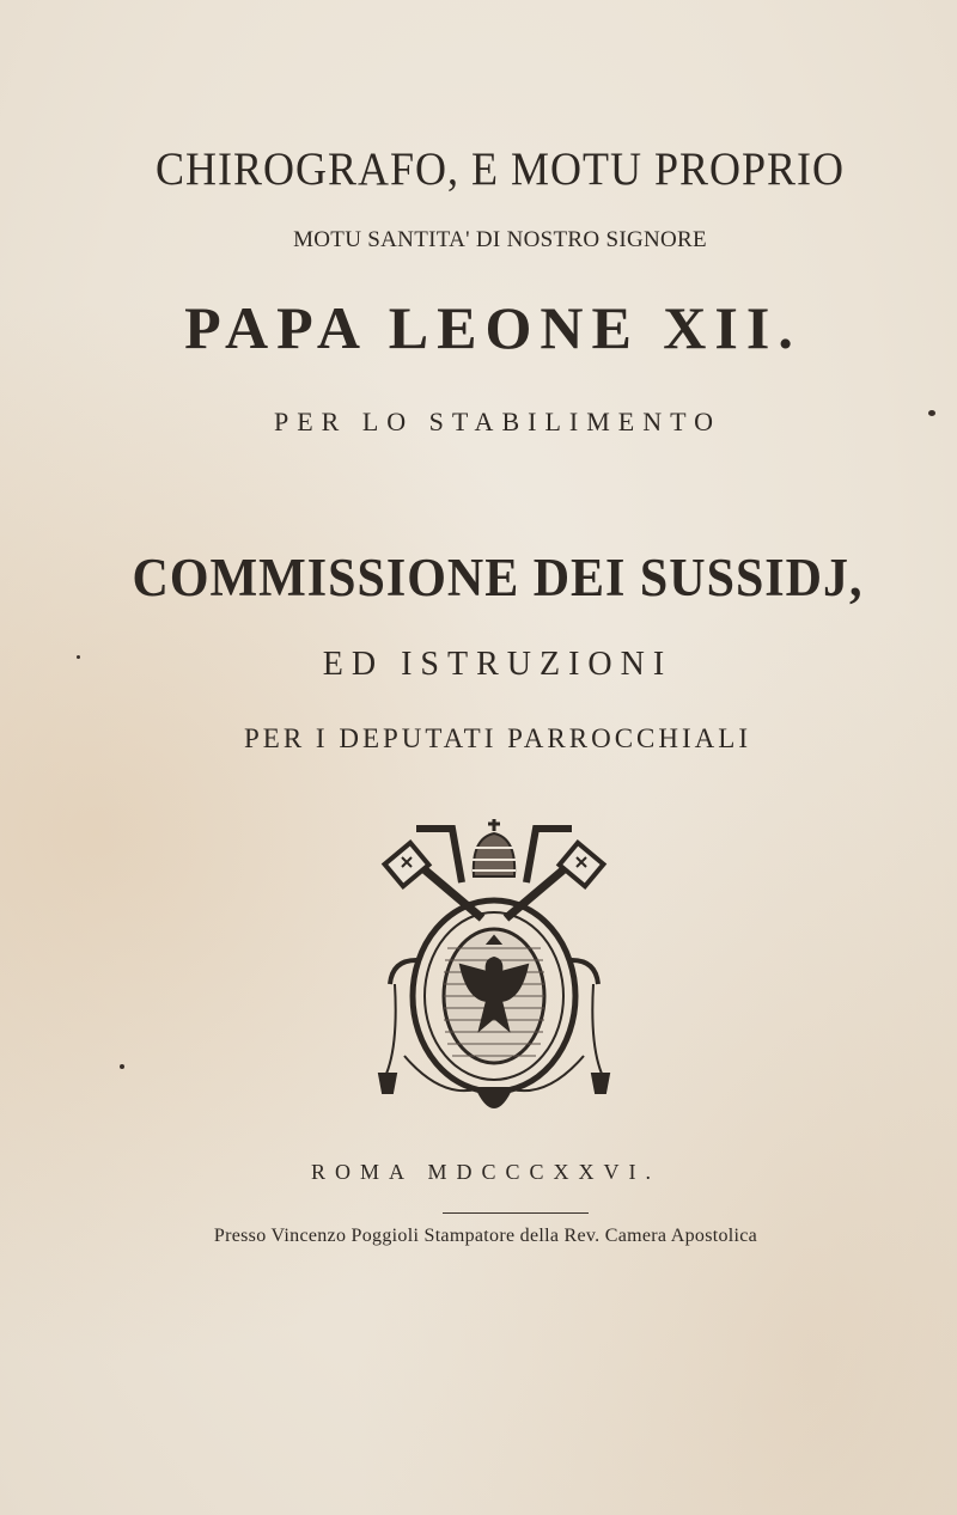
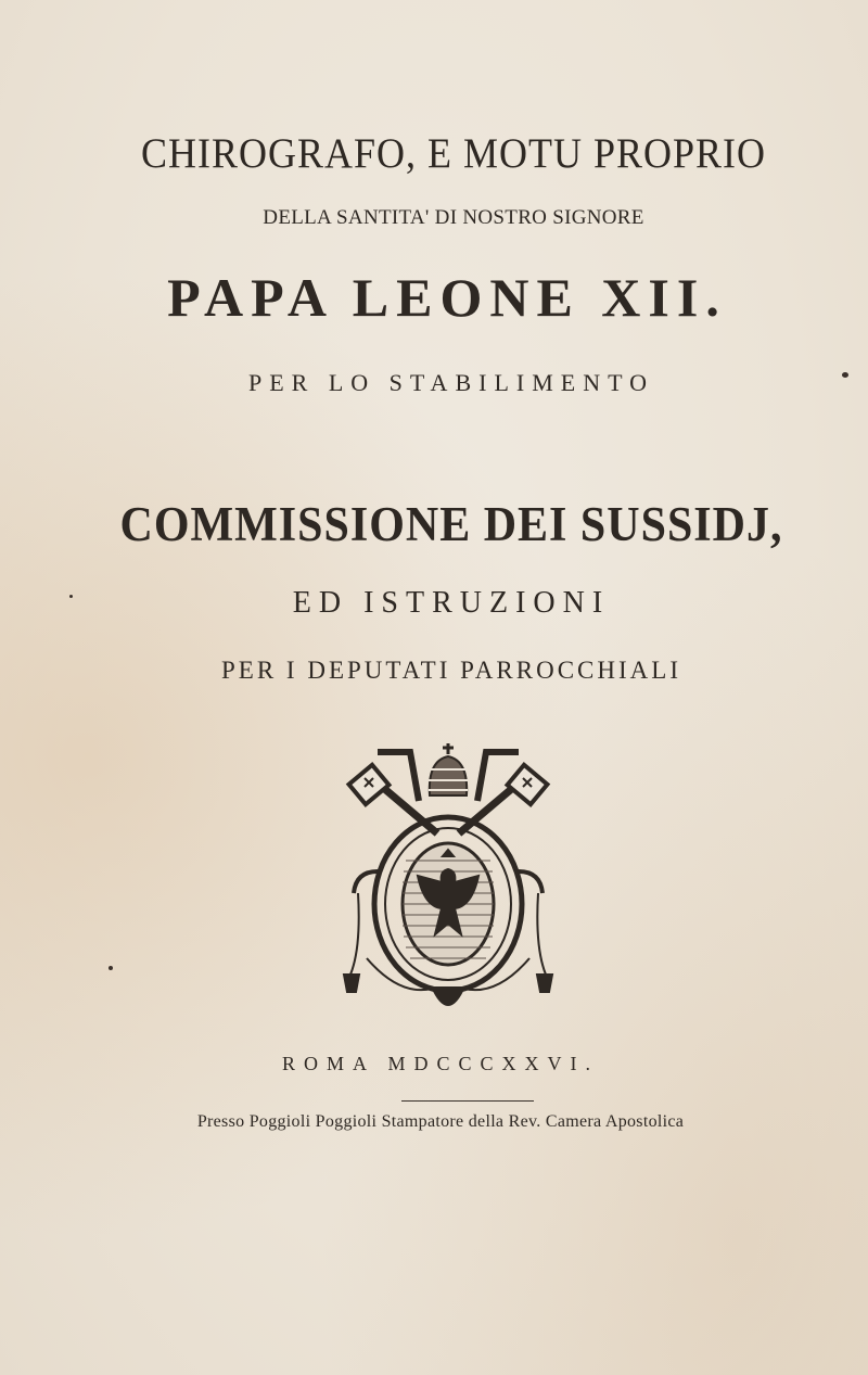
  CHIROGRAFO, E MOTU PROPRIO
- MOTU SANTITA' DI NOSTRO SIGNORE
+ DELLA SANTITA' DI NOSTRO SIGNORE
  PAPA LEONE XII.
  PER LO STABILIMENTO
  COMMISSIONE DEI SUSSIDJ,
  ED ISTRUZIONI
  PER I DEPUTATI PARROCCHIALI
  ROMA MDCCCXXVI.
- Presso Vincenzo Poggioli Stampatore della Rev. Camera Apostolica
+ Presso Poggioli Poggioli Stampatore della Rev. Camera Apostolica
